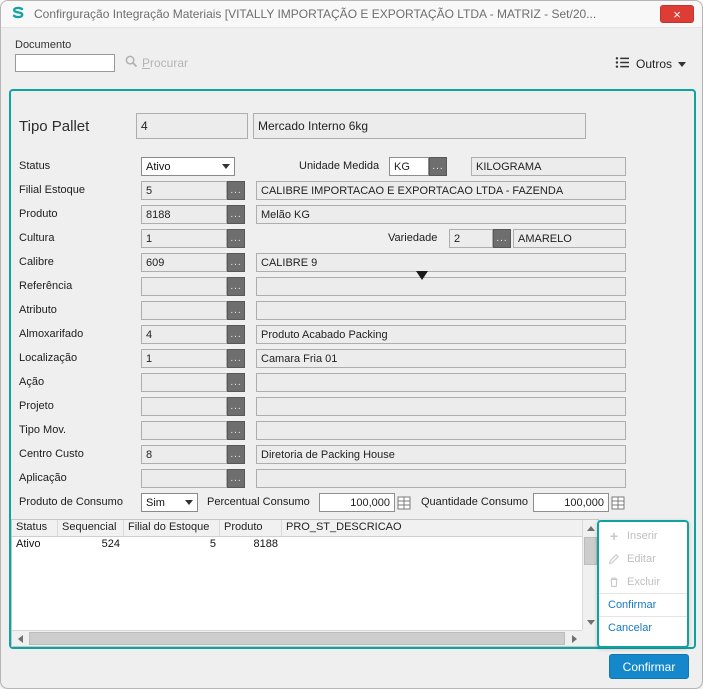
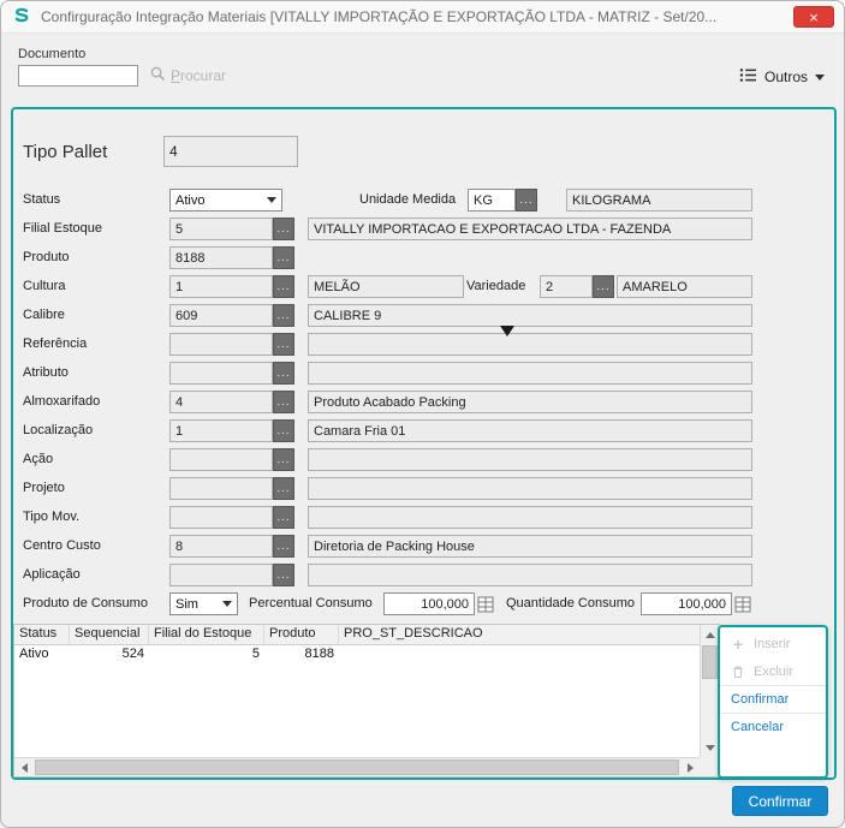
  Confirguração Integração Materiais [VITALLY IMPORTAÇÃO E EXPORTAÇÃO LTDA - MATRIZ - Set/20...
  ×
  Documento
  Procurar
  Outros
  Tipo Pallet
  4
- Mercado Interno 6kg
  Status
  Ativo
  Unidade Medida
  KG
  ...
  KILOGRAMA
  Filial Estoque
  5
  ...
- CALIBRE IMPORTACAO E EXPORTACAO LTDA - FAZENDA
+ VITALLY IMPORTACAO E EXPORTACAO LTDA - FAZENDA
  Produto
  8188
  ...
- Melão KG
  Cultura
  1
  ...
+ MELÃO
  Variedade
  2
  ...
  AMARELO
  Calibre
  609
  ...
  CALIBRE 9
  Referência
  ...
  Atributo
  ...
  Almoxarifado
  4
  ...
  Produto Acabado Packing
  Localização
  1
  ...
  Camara Fria 01
  Ação
  ...
  Projeto
  ...
  Tipo Mov.
  ...
  Centro Custo
  8
  ...
  Diretoria de Packing House
  Aplicação
  ...
  Produto de Consumo
  Sim
  Percentual Consumo
  100,000
  Quantidade Consumo
  100,000
  Status
  Sequencial
  Filial do Estoque
  Produto
  PRO_ST_DESCRICAO
  Ativo
  524
  5
  8188
  +
  Inserir
- Editar
  Excluir
  Confirmar
  Cancelar
  Confirmar
